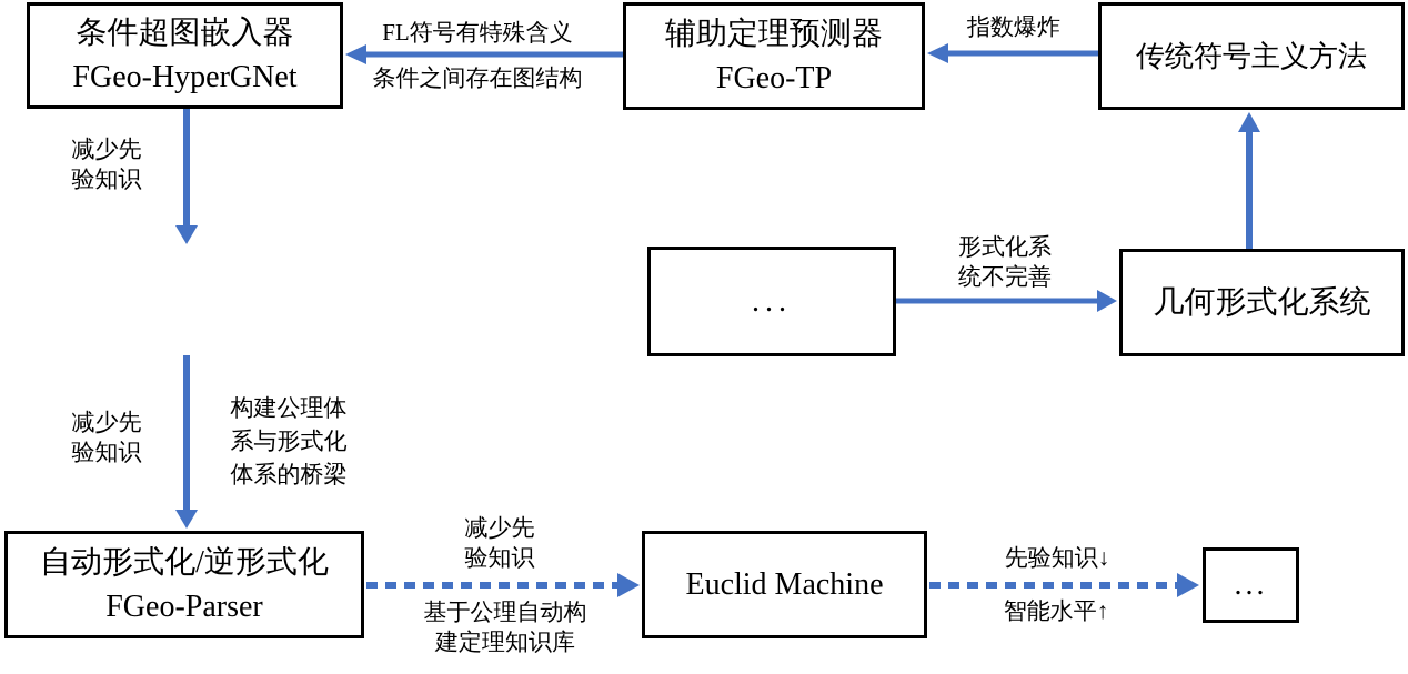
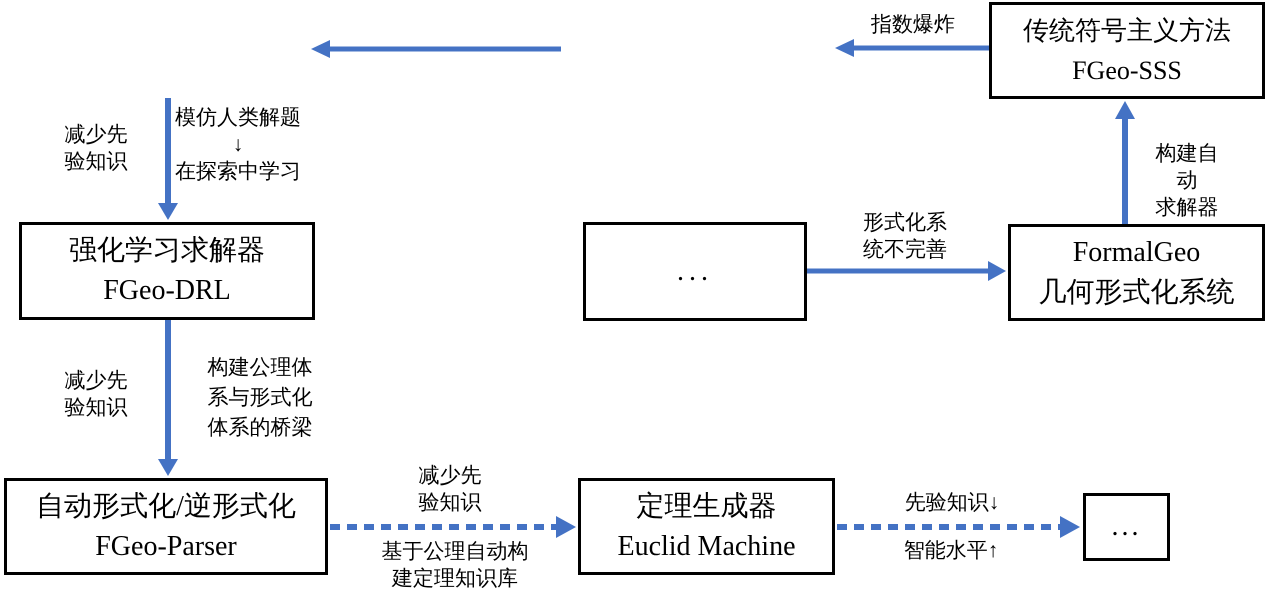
- 条件超图嵌入器
- FGeo-HyperGNet
- 辅助定理预测器
- FGeo-TP
  传统符号主义方法
+ FGeo-SSS
+ 强化学习求解器
+ FGeo-DRL
  ...
+ FormalGeo
  几何形式化系统
  自动形式化/逆形式化
  FGeo-Parser
+ 定理生成器
  Euclid Machine
  ...
- FL符号有特殊含义
- 条件之间存在图结构
  指数爆炸
  减少先
  验知识
+ 模仿人类解题
+ ↓
+ 在探索中学习
  减少先
  验知识
  构建公理体
  系与形式化
  体系的桥梁
  形式化系
  统不完善
+ 构建自动
+ 求解器
  减少先
  验知识
  基于公理自动构
  建定理知识库
  先验知识↓
  智能水平↑
